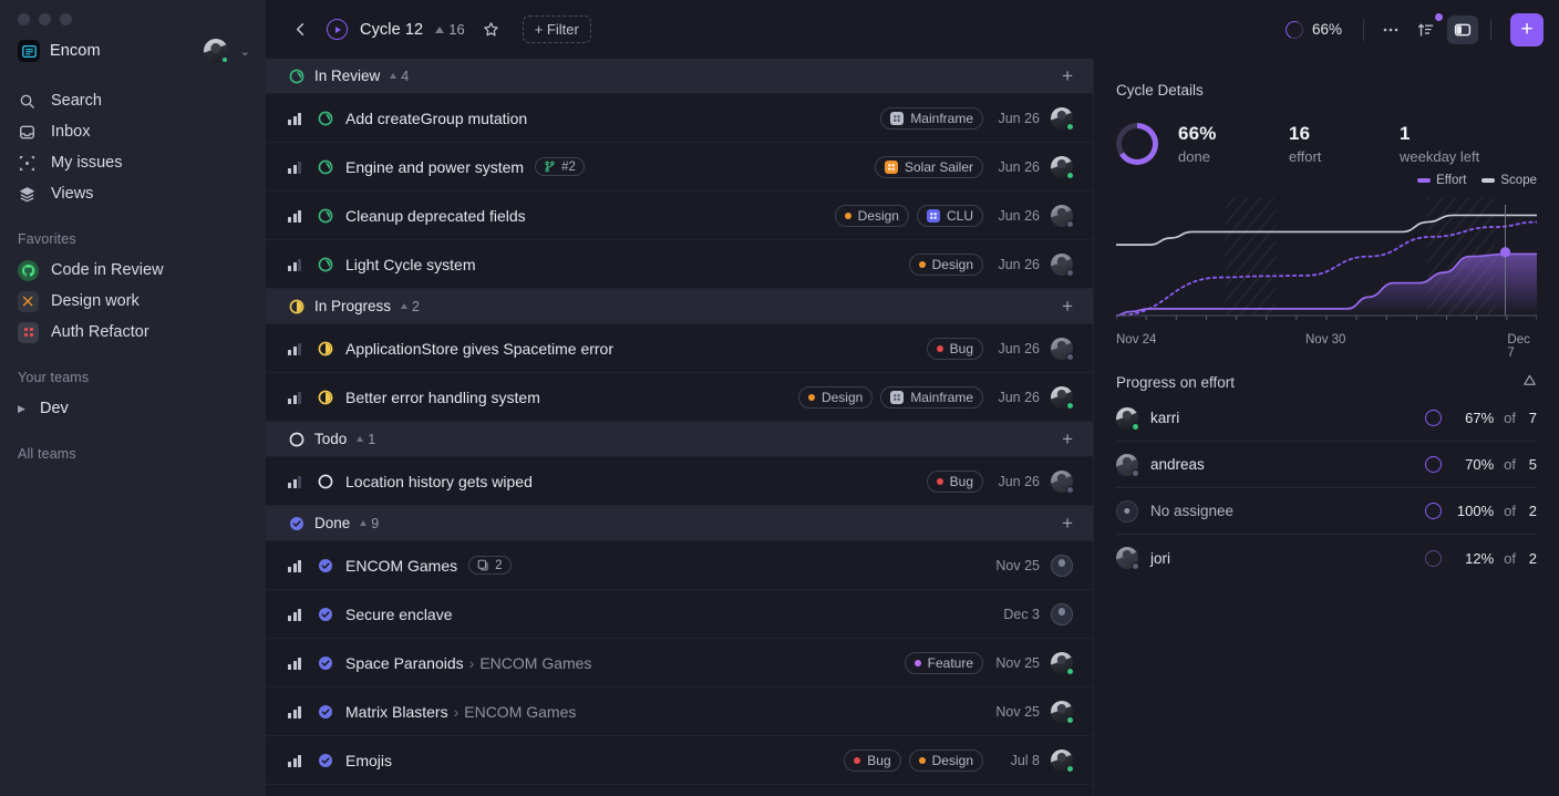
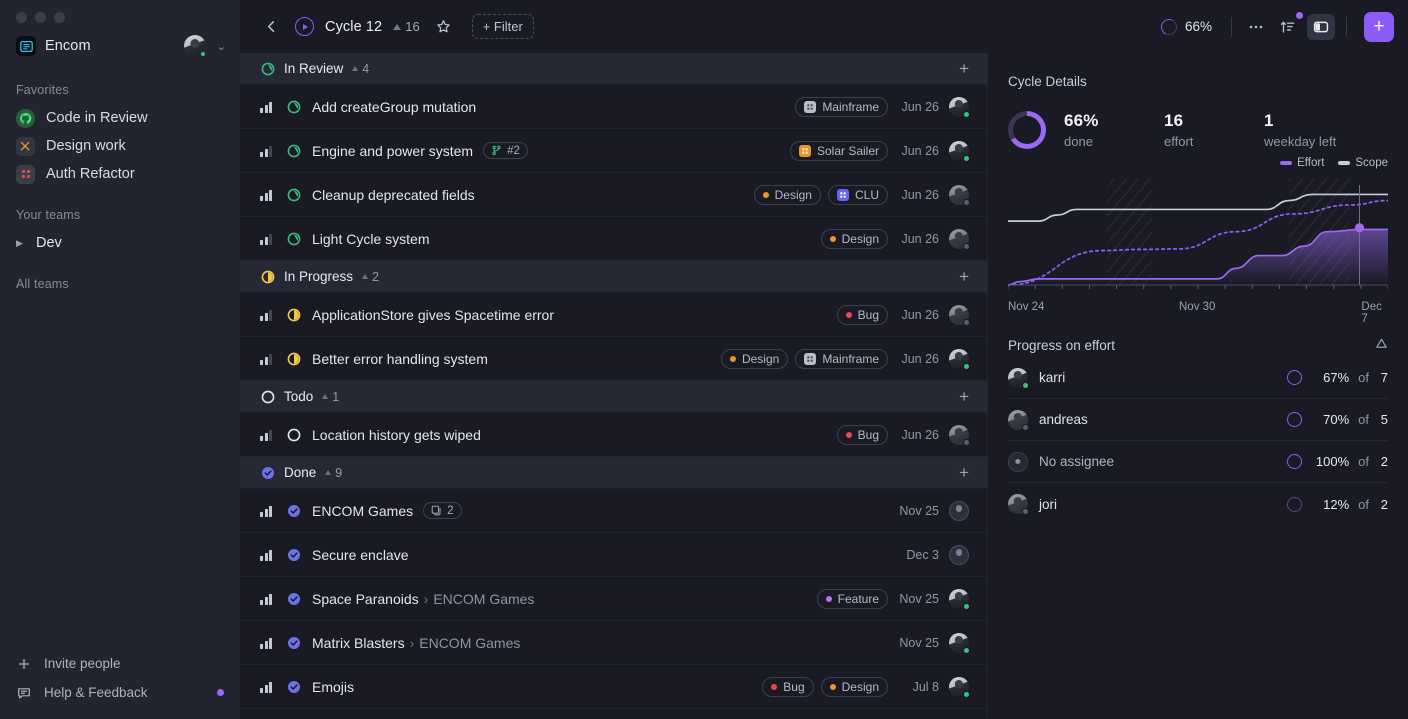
  Encom
  ⌄
- Search
- Inbox
- My issues
- Views
  Favorites
  Code in Review
  Design work
  Auth Refactor
  Your teams
  ▶
  Dev
  All teams
+ Invite people
+ Help & Feedback
  Cycle 12
  16
  + Filter
  66%
  +
  In Review
  4
  +
  Add createGroup mutation
  Mainframe
  Jun 26
  Engine and power system
  #2
  Solar Sailer
  Jun 26
  Cleanup deprecated fields
  Design
  CLU
  Jun 26
  Light Cycle system
  Design
  Jun 26
  In Progress
  2
  +
  ApplicationStore gives Spacetime error
  Bug
  Jun 26
  Better error handling system
  Design
  Mainframe
  Jun 26
  Todo
  1
  +
  Location history gets wiped
  Bug
  Jun 26
  Done
  9
  +
  ENCOM Games
  2
  Nov 25
  Secure enclave
  Dec 3
  Space Paranoids › ENCOM Games
  Feature
  Nov 25
  Matrix Blasters › ENCOM Games
  Nov 25
  Emojis
  Bug
  Design
  Jul 8
  Cycle Details
  66%
  done
  16
  effort
  1
  weekday left
  Effort
  Scope
  Nov 24
  Nov 30
  Dec 7
  Progress on effort
  karri
  67%
  of
  7
  andreas
  70%
  of
  5
  No assignee
  100%
  of
  2
  jori
  12%
  of
  2
